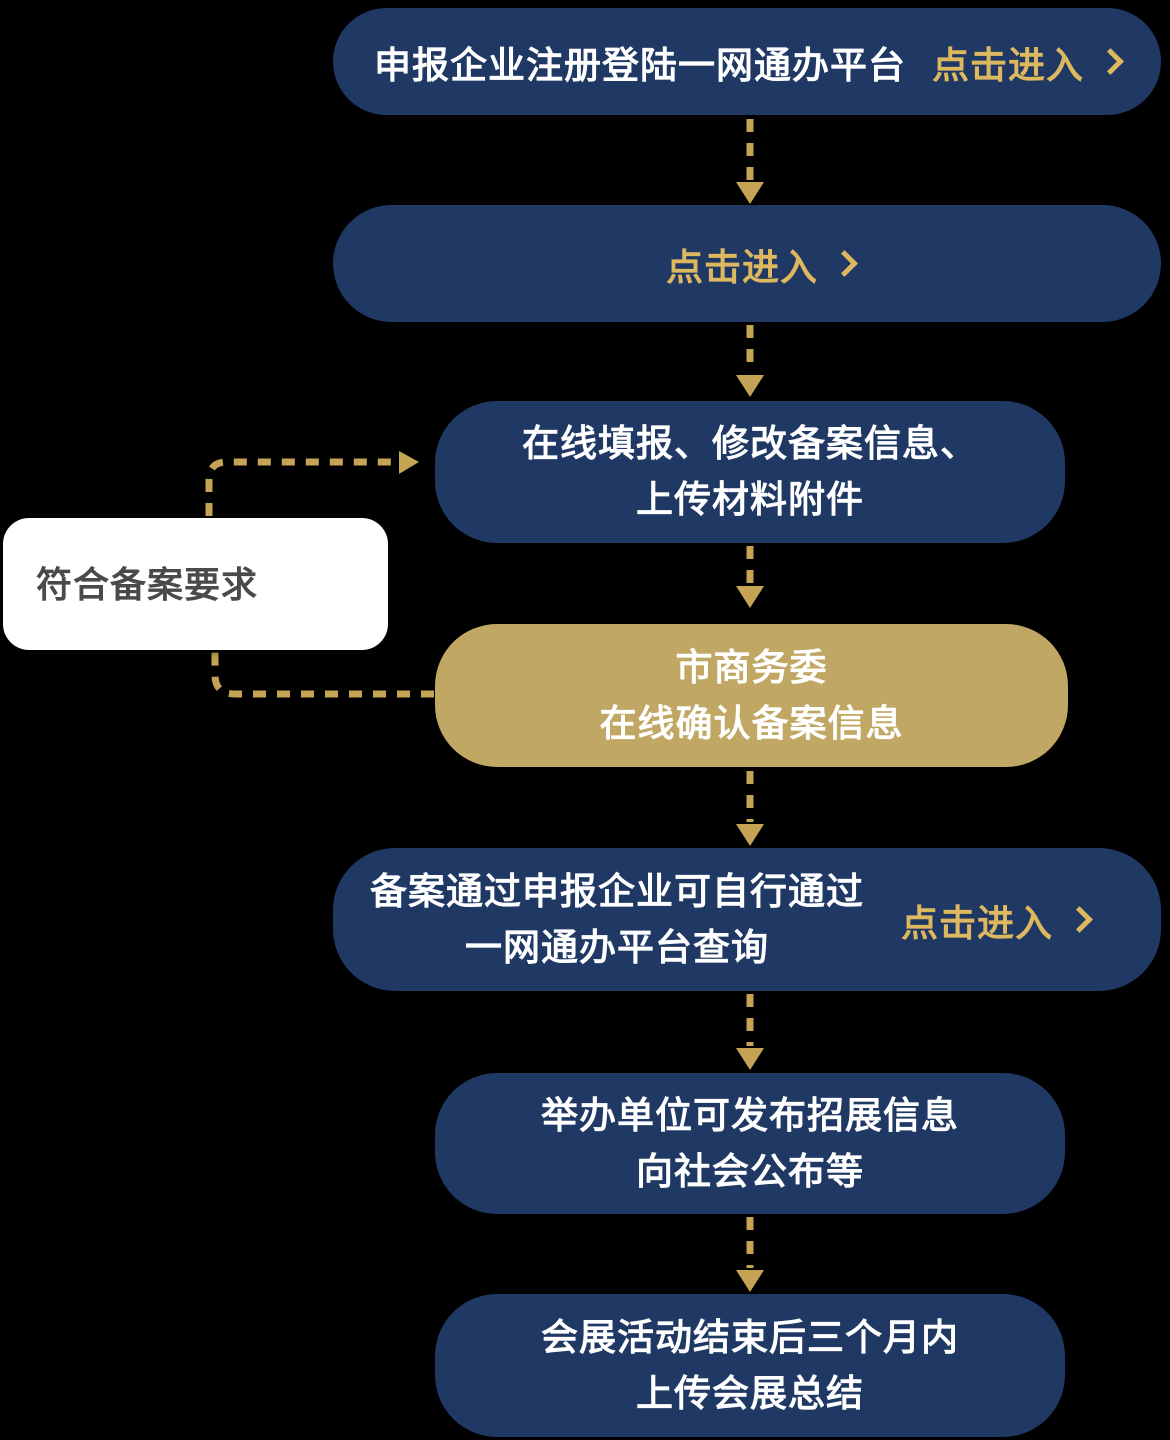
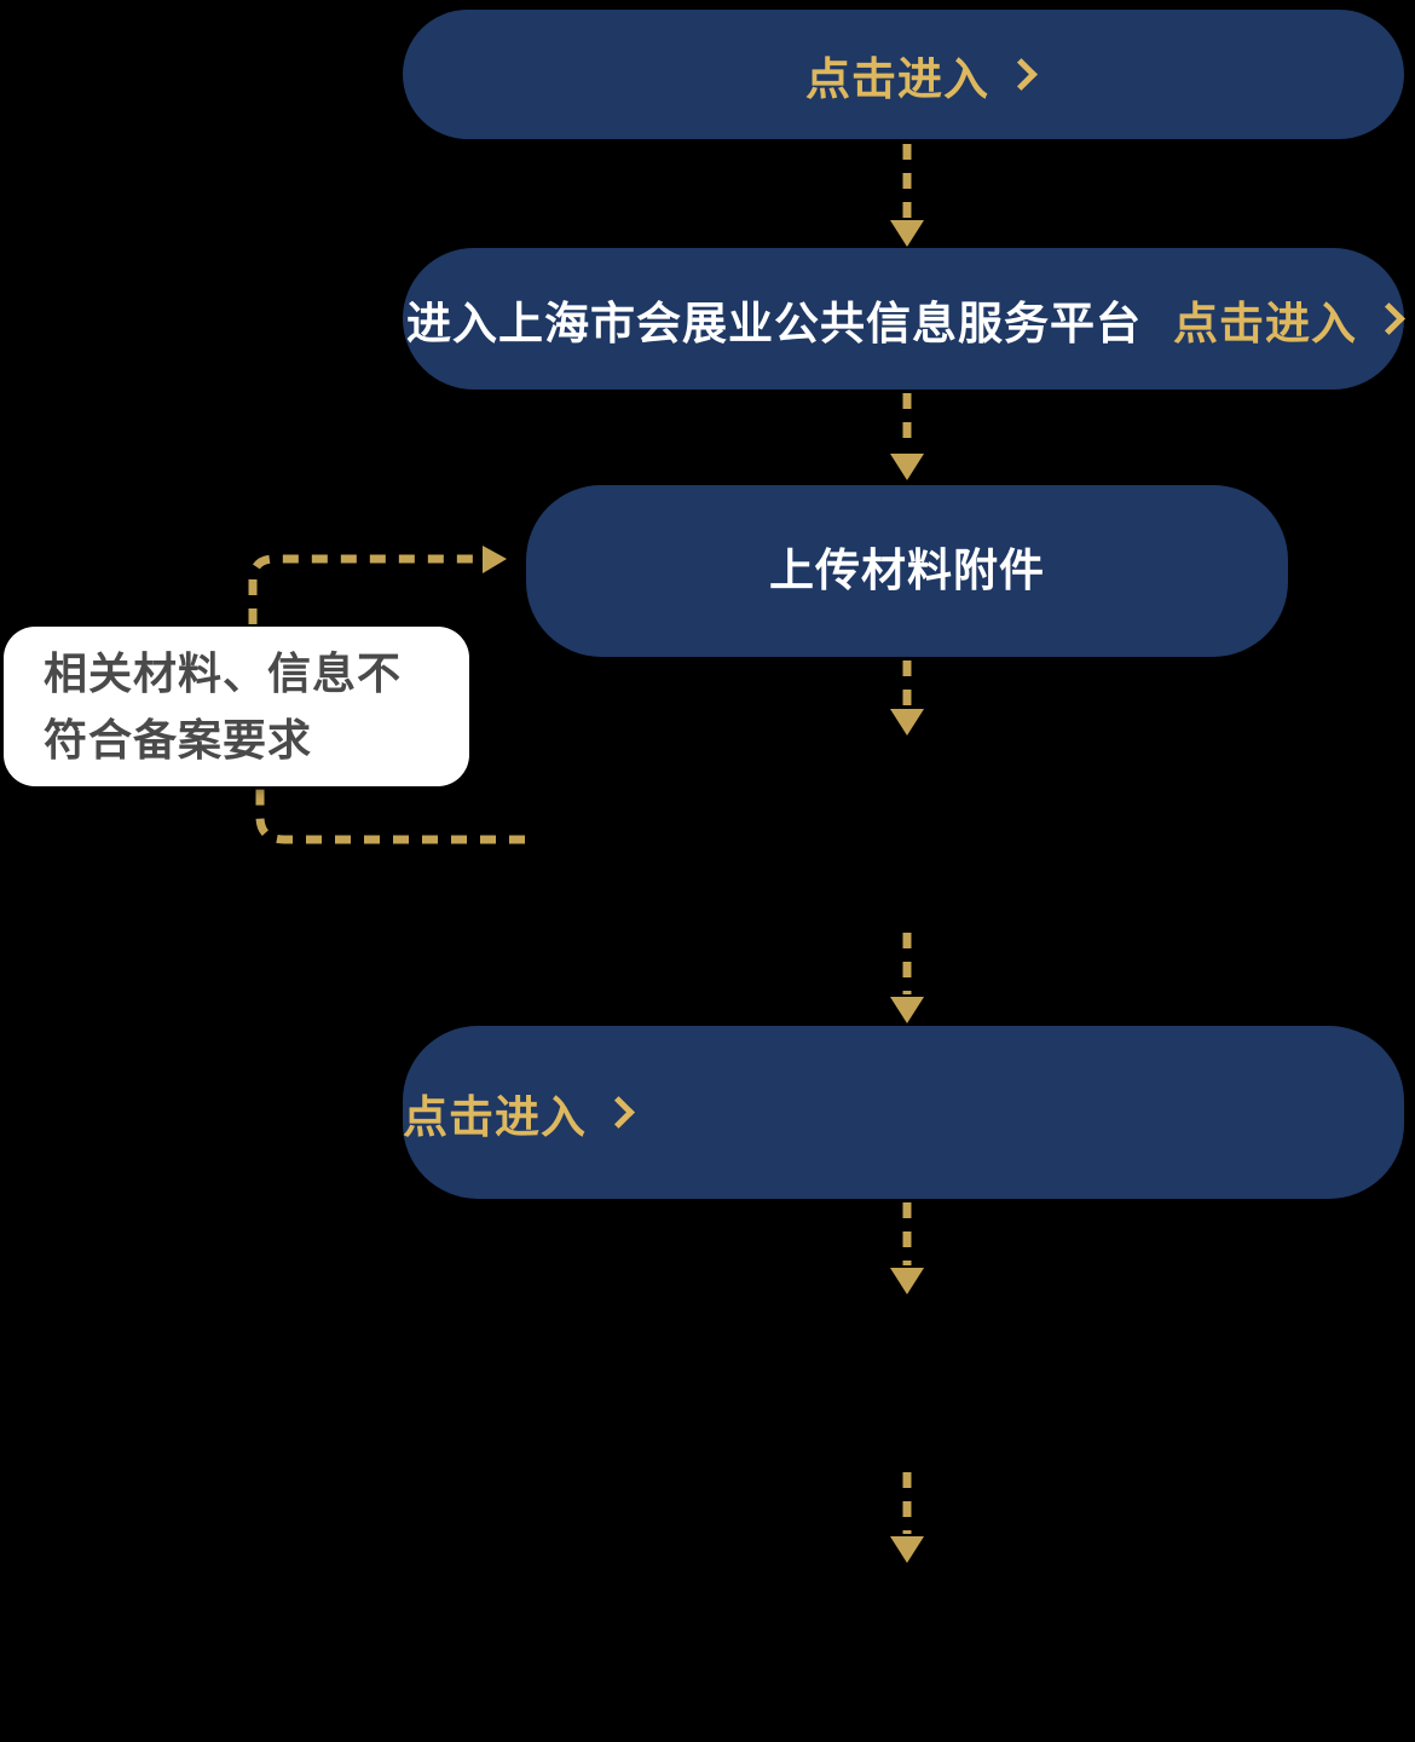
- 申报企业注册登陆一网通办平台
  点击进入
+ 进入上海市会展业公共信息服务平台
  点击进入
- 在线填报、修改备案信息、
  上传材料附件
+ 相关材料、信息不
  符合备案要求
- 市商务委
- 在线确认备案信息
- 备案通过申报企业可自行通过
- 一网通办平台查询
  点击进入
- 举办单位可发布招展信息
- 向社会公布等
- 会展活动结束后三个月内
- 上传会展总结
